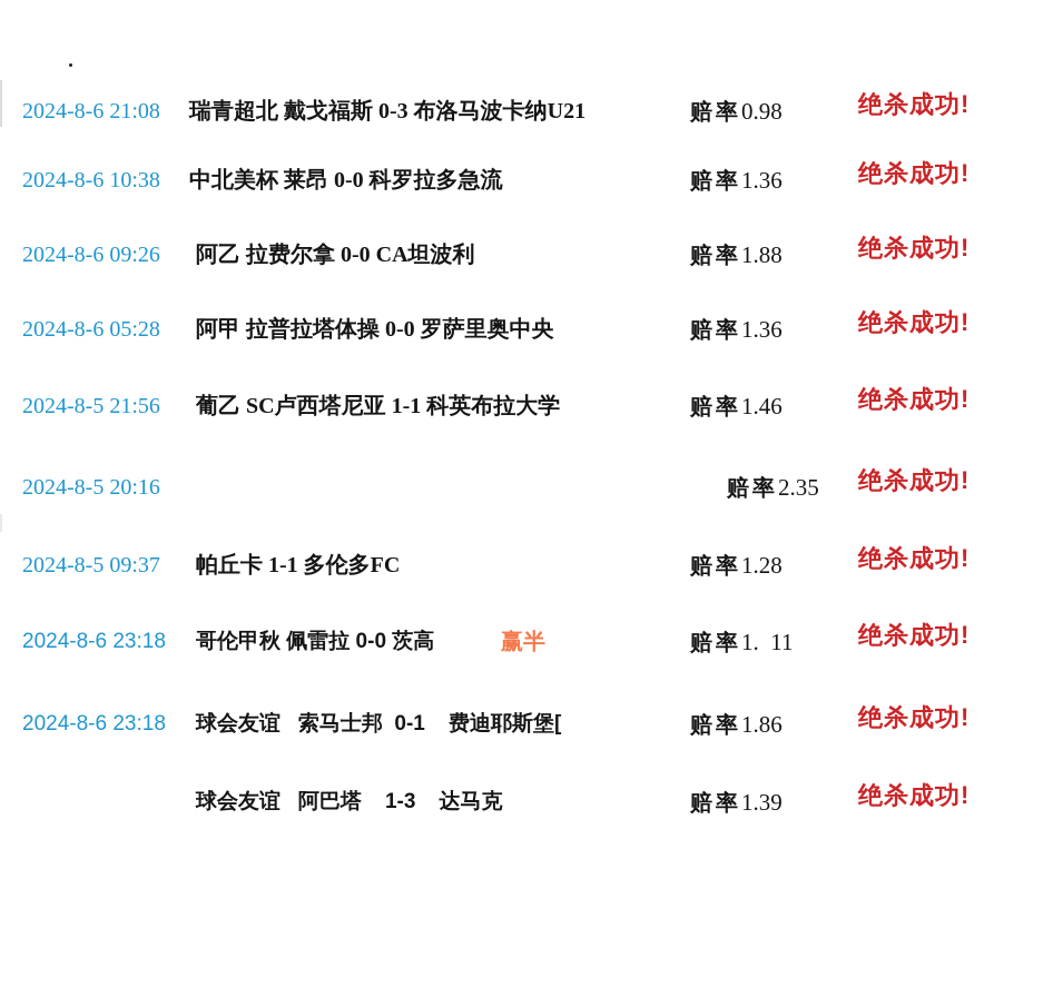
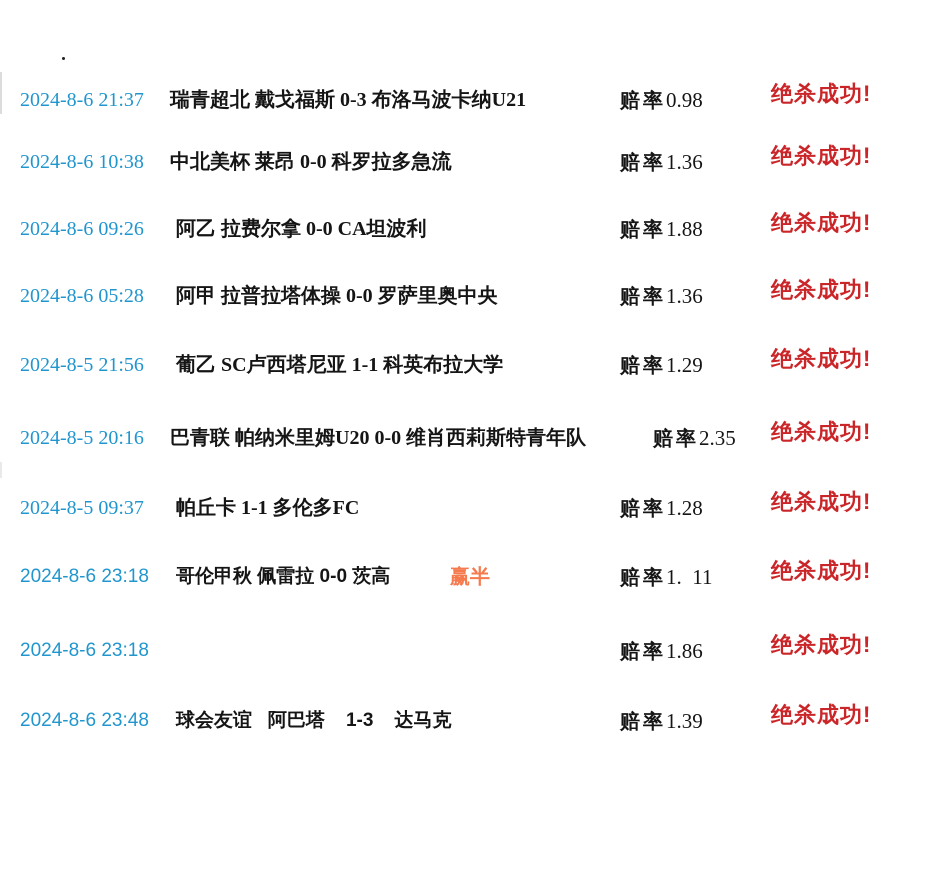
- 2024-8-6 21:08
+ 2024-8-6 21:37
  瑞青超北 戴戈福斯 0-3 布洛马波卡纳U21
  赔率0.98
  绝杀成功!
  2024-8-6 10:38
  中北美杯 莱昂 0-0 科罗拉多急流
  赔率1.36
  绝杀成功!
  2024-8-6 09:26
  阿乙 拉费尔拿 0-0 CA坦波利
  赔率1.88
  绝杀成功!
  2024-8-6 05:28
  阿甲 拉普拉塔体操 0-0 罗萨里奥中央
  赔率1.36
  绝杀成功!
  2024-8-5 21:56
  葡乙 SC卢西塔尼亚 1-1 科英布拉大学
- 赔率1.46
+ 赔率1.29
  绝杀成功!
  2024-8-5 20:16
+ 巴青联 帕纳米里姆U20 0-0 维肖西莉斯特青年队
  赔率2.35
  绝杀成功!
  2024-8-5 09:37
  帕丘卡 1-1 多伦多FC
  赔率1.28
  绝杀成功!
  2024-8-6 23:18
  哥伦甲秋 佩雷拉 0-0 茨高
  赢半
  赔率1. 11
  绝杀成功!
  2024-8-6 23:18
- 球会友谊 索马士邦 0-1 费迪耶斯堡[
  赔率1.86
  绝杀成功!
+ 2024-8-6 23:48
  球会友谊 阿巴塔 1-3 达马克
  赔率1.39
  绝杀成功!
